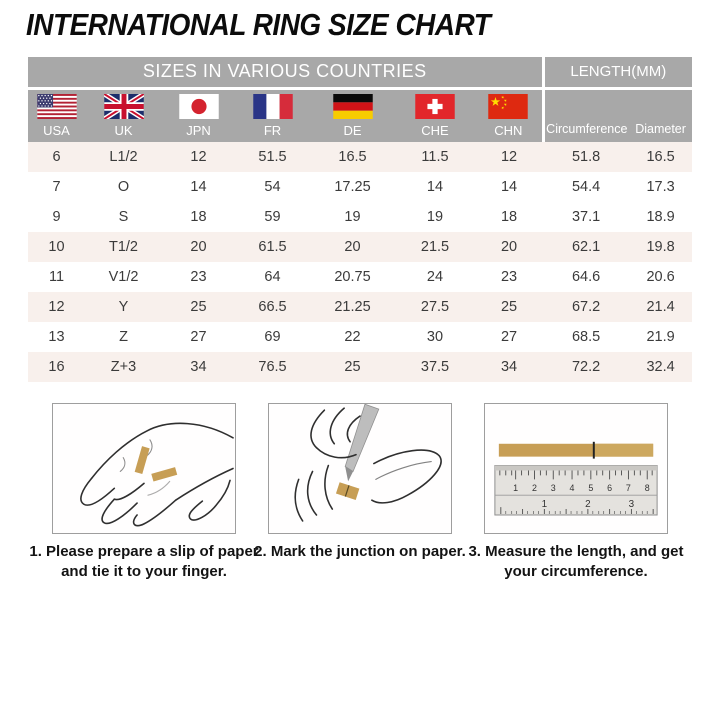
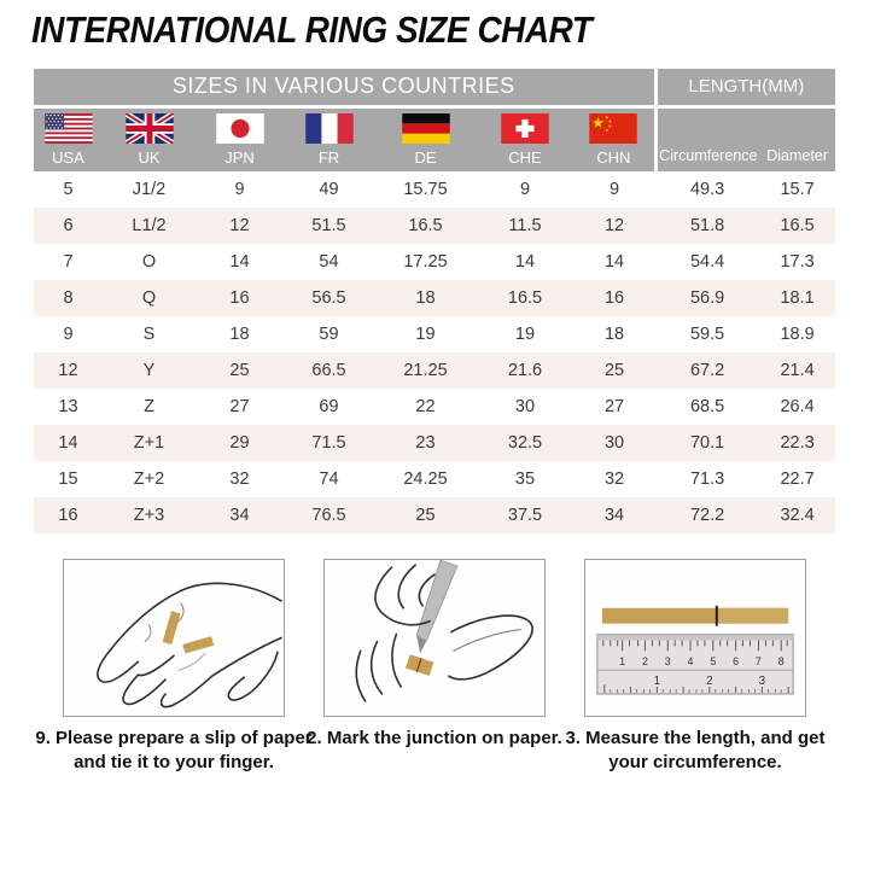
  INTERNATIONAL RING SIZE CHART
  SIZES IN VARIOUS COUNTRIES	LENGTH(MM)
  USA	UK	JPN	FR	DE	CHE	CHN	Circumference	Diameter
+ 5	J1/2	9	49	15.75	9	9	49.3	15.7
  6	L1/2	12	51.5	16.5	11.5	12	51.8	16.5
  7	O	14	54	17.25	14	14	54.4	17.3
+ 8	Q	16	56.5	18	16.5	16	56.9	18.1
- 9	S	18	59	19	19	18	37.1	18.9
+ 9	S	18	59	19	19	18	59.5	18.9
- 10	T1/2	20	61.5	20	21.5	20	62.1	19.8
- 11	V1/2	23	64	20.75	24	23	64.6	20.6
- 12	Y	25	66.5	21.25	27.5	25	67.2	21.4
+ 12	Y	25	66.5	21.25	21.6	25	67.2	21.4
- 13	Z	27	69	22	30	27	68.5	21.9
+ 13	Z	27	69	22	30	27	68.5	26.4
+ 14	Z+1	29	71.5	23	32.5	30	70.1	22.3
+ 15	Z+2	32	74	24.25	35	32	71.3	22.7
  16	Z+3	34	76.5	25	37.5	34	72.2	32.4
- 1. Please prepare a slip of paper and tie it to your finger.
+ 9. Please prepare a slip of paper and tie it to your finger.
  2. Mark the junction on paper.
  1
  2
  3
  4
  5
  6
  7
  8
  1
  2
  3
  3. Measure the length, and get your circumference.
